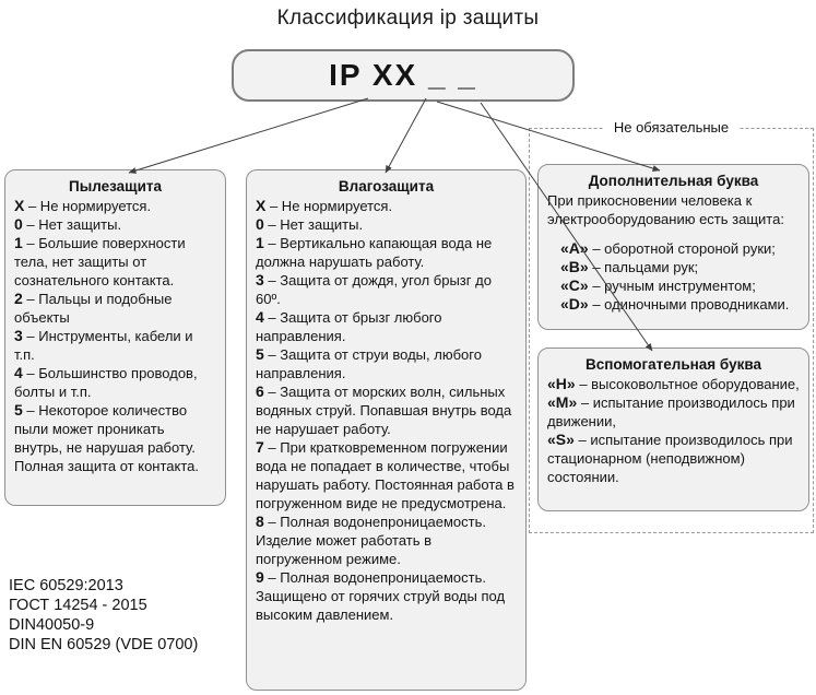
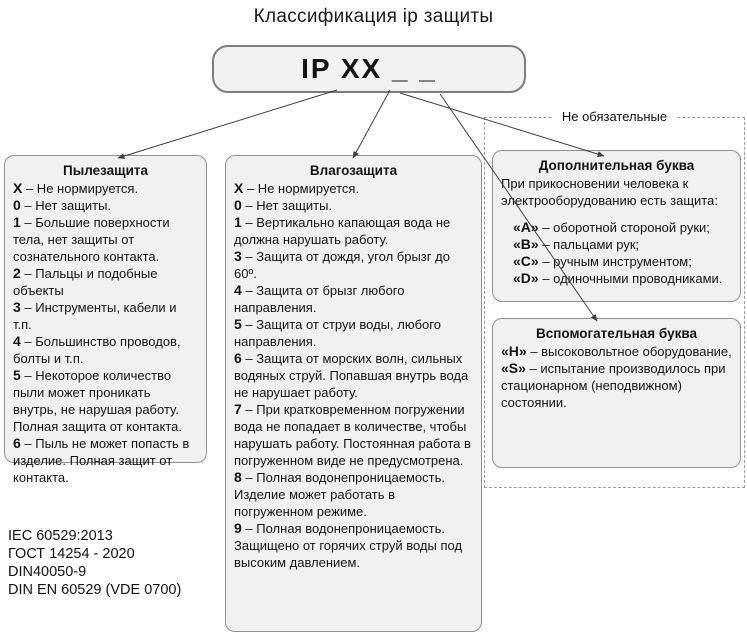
  Классификация ip защиты
  IP XX _ _
  Не обязательные
  Пылезащита
  X – Не нормируется.
  0 – Нет защиты.
  1 – Большие поверхности тела, нет защиты от сознательного контакта.
  2 – Пальцы и подобные объекты
  3 – Инструменты, кабели и т.п.
  4 – Большинство проводов, болты и т.п.
  5 – Некоторое количество пыли может проникать внутрь, не нарушая работу. Полная защита от контакта.
+ 6 – Пыль не может попасть в изделие. Полная защит от контакта.
  Влагозащита
  X – Не нормируется.
  0 – Нет защиты.
  1 – Вертикально капающая вода не должна нарушать работу.
  3 – Защита от дождя, угол брызг до 60º.
  4 – Защита от брызг любого направления.
  5 – Защита от струи воды, любого направления.
  6 – Защита от морских волн, сильных водяных струй. Попавшая внутрь вода не нарушает работу.
  7 – При кратковременном погружении вода не попадает в количестве, чтобы нарушать работу. Постоянная работа в погруженном виде не предусмотрена.
  8 – Полная водонепроницаемость. Изделие может работать в погруженном режиме.
  9 – Полная водонепроницаемость. Защищено от горячих струй воды под высоким давлением.
  Дополнительная буква
  При прикосновении человека к электрооборудованию есть защита:
  «A» – оборотной стороной руки;
  «B» – пальцами рук;
  «C» – ручным инструментом;
  «D» – одиночными проводниками.
  Вспомогательная буква
  «H» – высоковольтное оборудование,
- «M» – испытание производилось при движении,
  «S» – испытание производилось при стационарном (неподвижном) состоянии.
  IEC 60529:2013
- ГОСТ 14254 - 2015
+ ГОСТ 14254 - 2020
  DIN40050-9
  DIN EN 60529 (VDE 0700)
